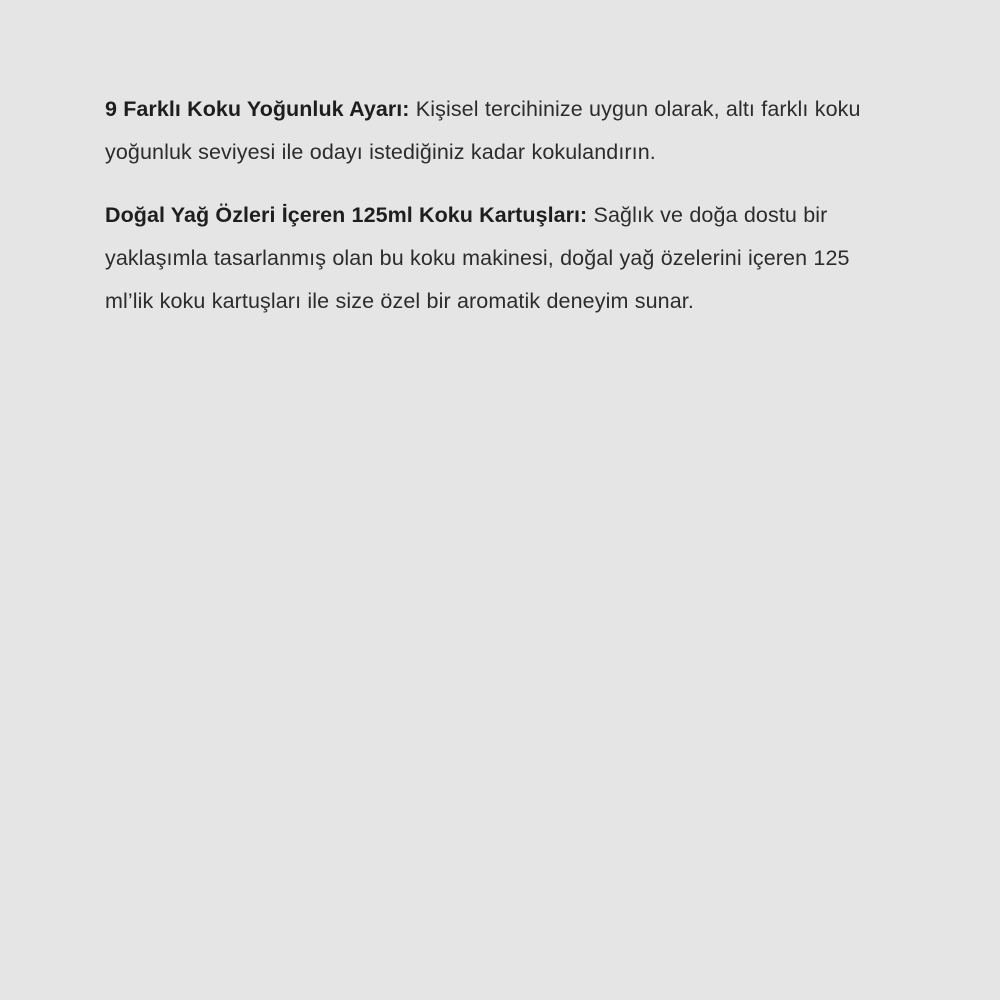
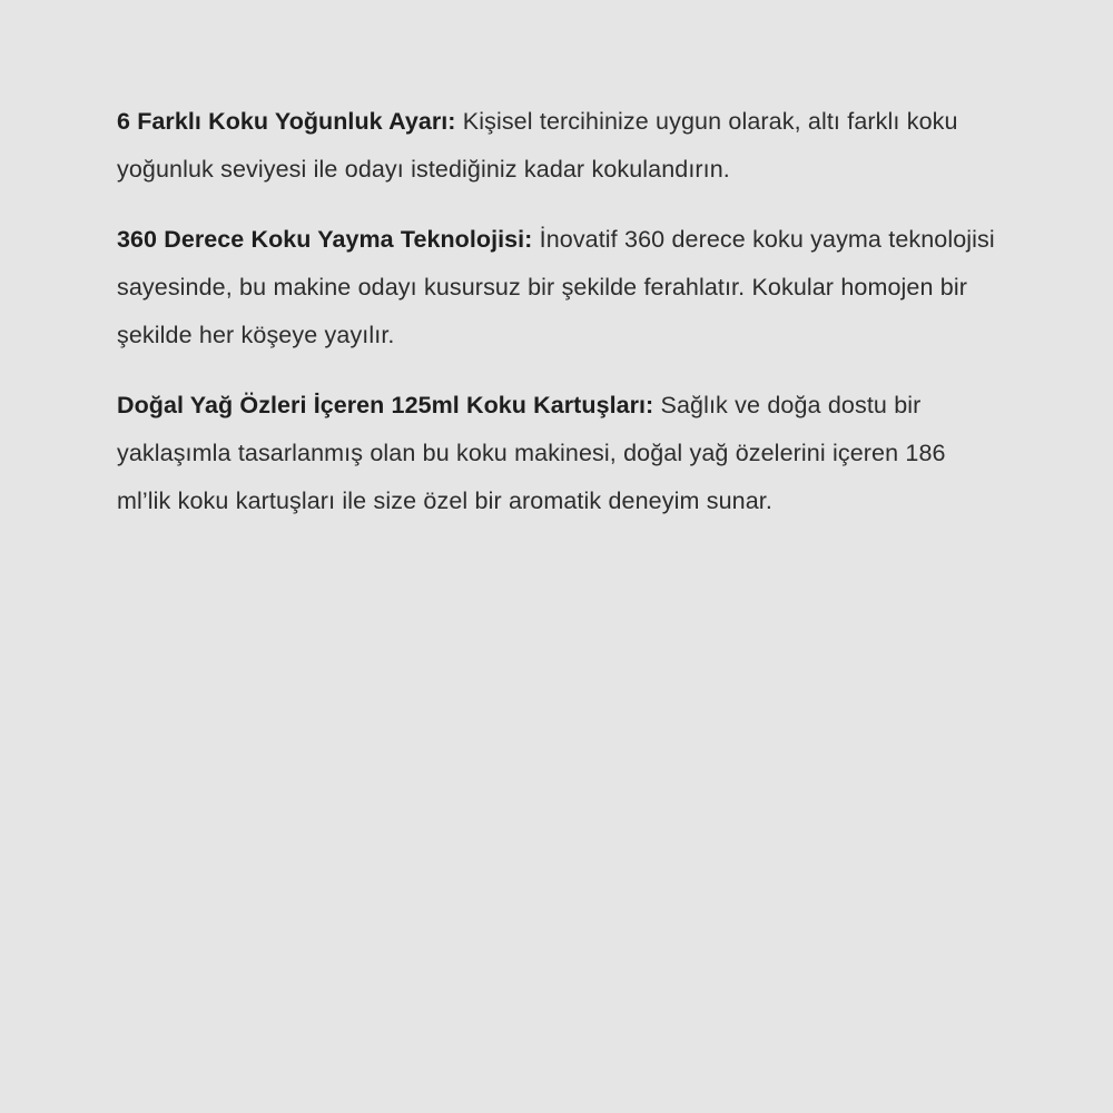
- 9 Farklı Koku Yoğunluk Ayarı: Kişisel tercihinize uygun olarak, altı farklı koku yoğunluk seviyesi ile odayı istediğiniz kadar kokulandırın.
+ 6 Farklı Koku Yoğunluk Ayarı: Kişisel tercihinize uygun olarak, altı farklı koku yoğunluk seviyesi ile odayı istediğiniz kadar kokulandırın.
+ 360 Derece Koku Yayma Teknolojisi: İnovatif 360 derece koku yayma teknolojisi sayesinde, bu makine odayı kusursuz bir şekilde ferahlatır. Kokular homojen bir şekilde her köşeye yayılır.
- Doğal Yağ Özleri İçeren 125ml Koku Kartuşları: Sağlık ve doğa dostu bir yaklaşımla tasarlanmış olan bu koku makinesi, doğal yağ özelerini içeren 125 ml’lik koku kartuşları ile size özel bir aromatik deneyim sunar.
+ Doğal Yağ Özleri İçeren 125ml Koku Kartuşları: Sağlık ve doğa dostu bir yaklaşımla tasarlanmış olan bu koku makinesi, doğal yağ özelerini içeren 186 ml’lik koku kartuşları ile size özel bir aromatik deneyim sunar.
